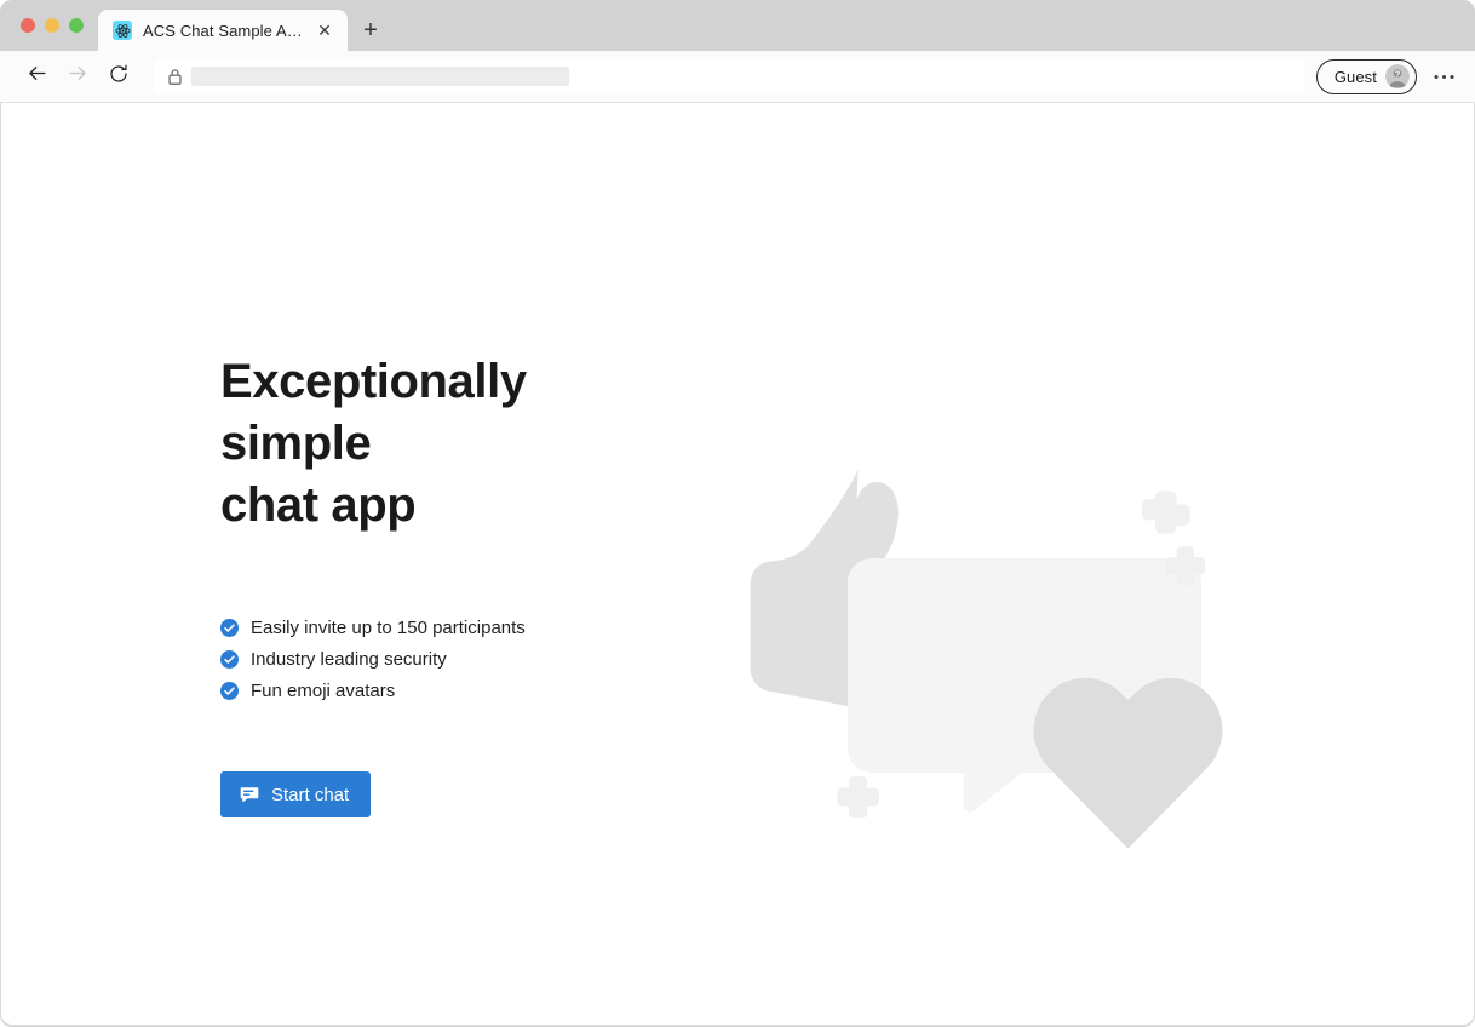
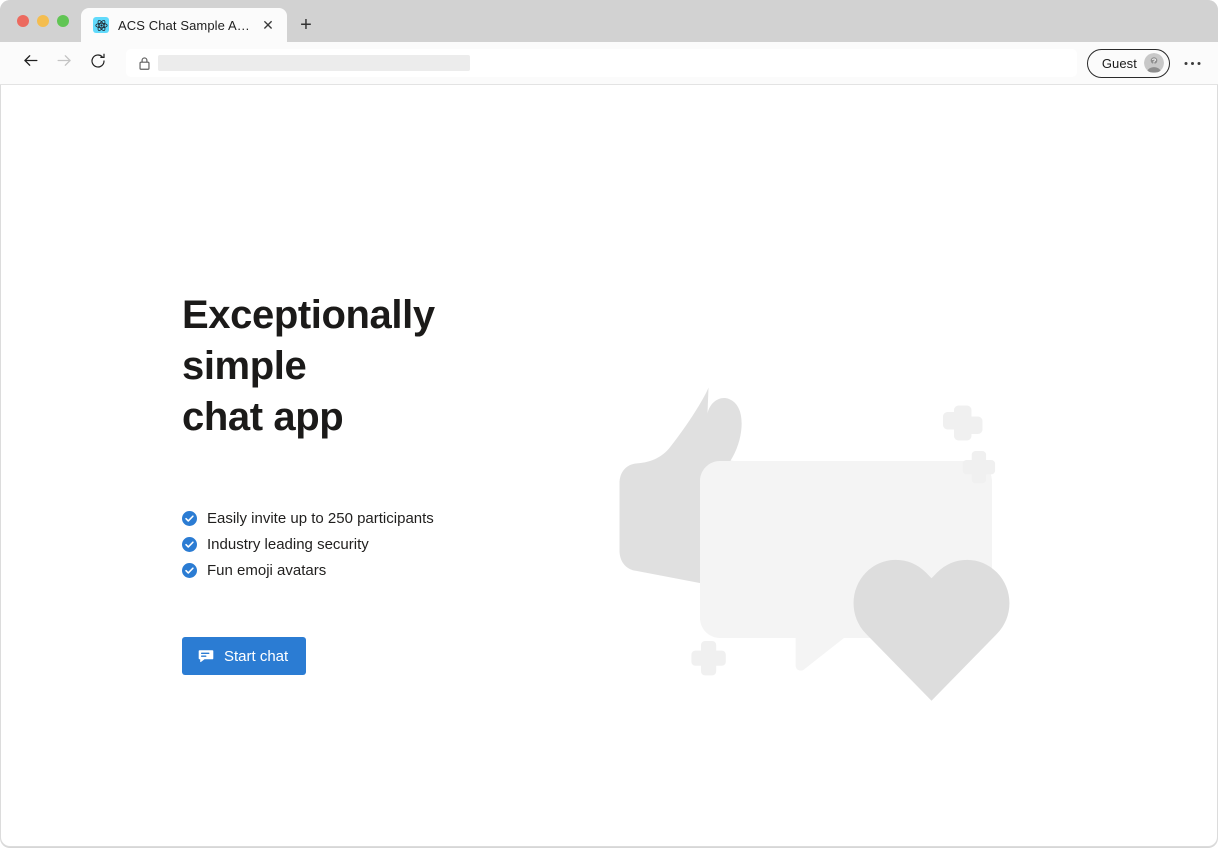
  ACS Chat Sample App
  ✕
  +
  Guest
  ?
  Exceptionally simple
  chat app
- Easily invite up to 150 participants
+ Easily invite up to 250 participants
  Industry leading security
  Fun emoji avatars
  Start chat
